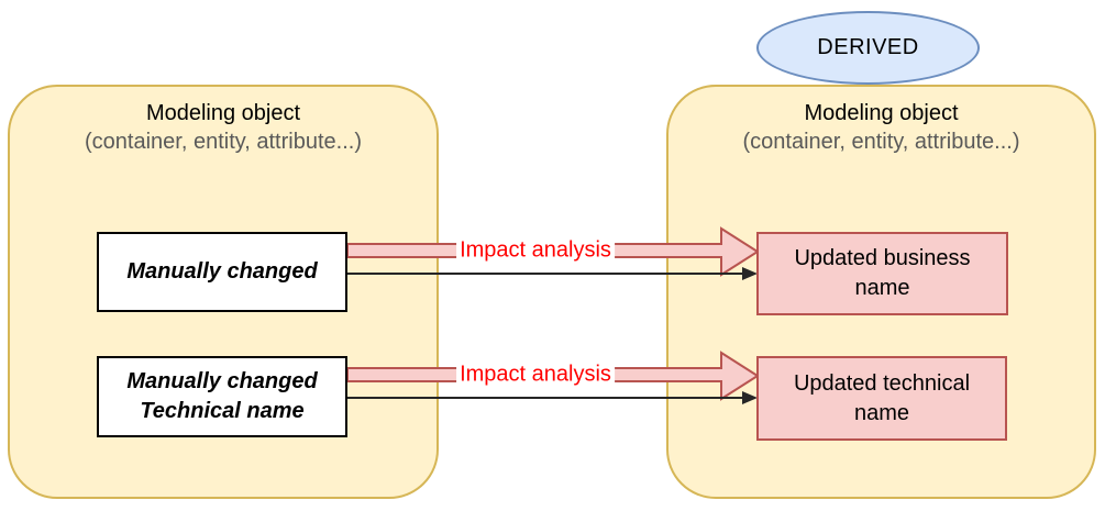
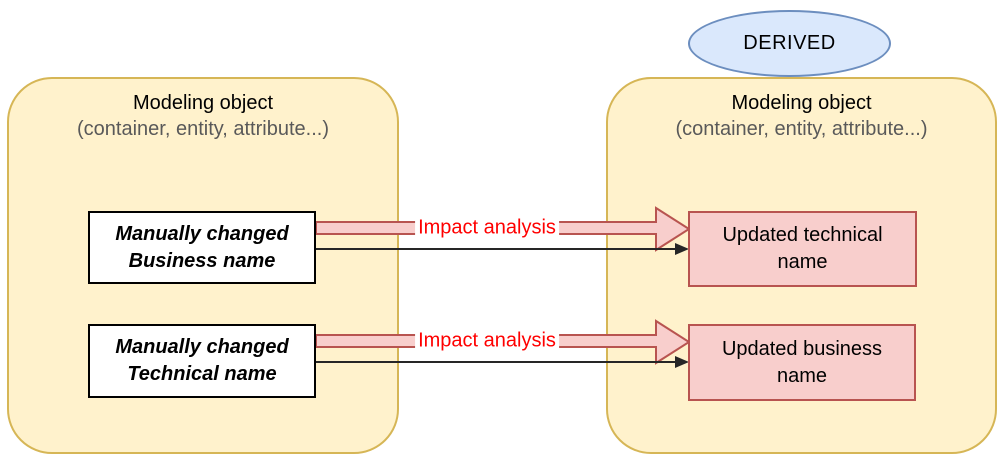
  Modeling object
  (container, entity, attribute...)
  Manually changed
+ Business name
  Manually changed
  Technical name
  DERIVED
  Modeling object
  (container, entity, attribute...)
- Updated business
+ Updated technical
  name
- Updated technical
+ Updated business
  name
  Impact analysis
  Impact analysis
